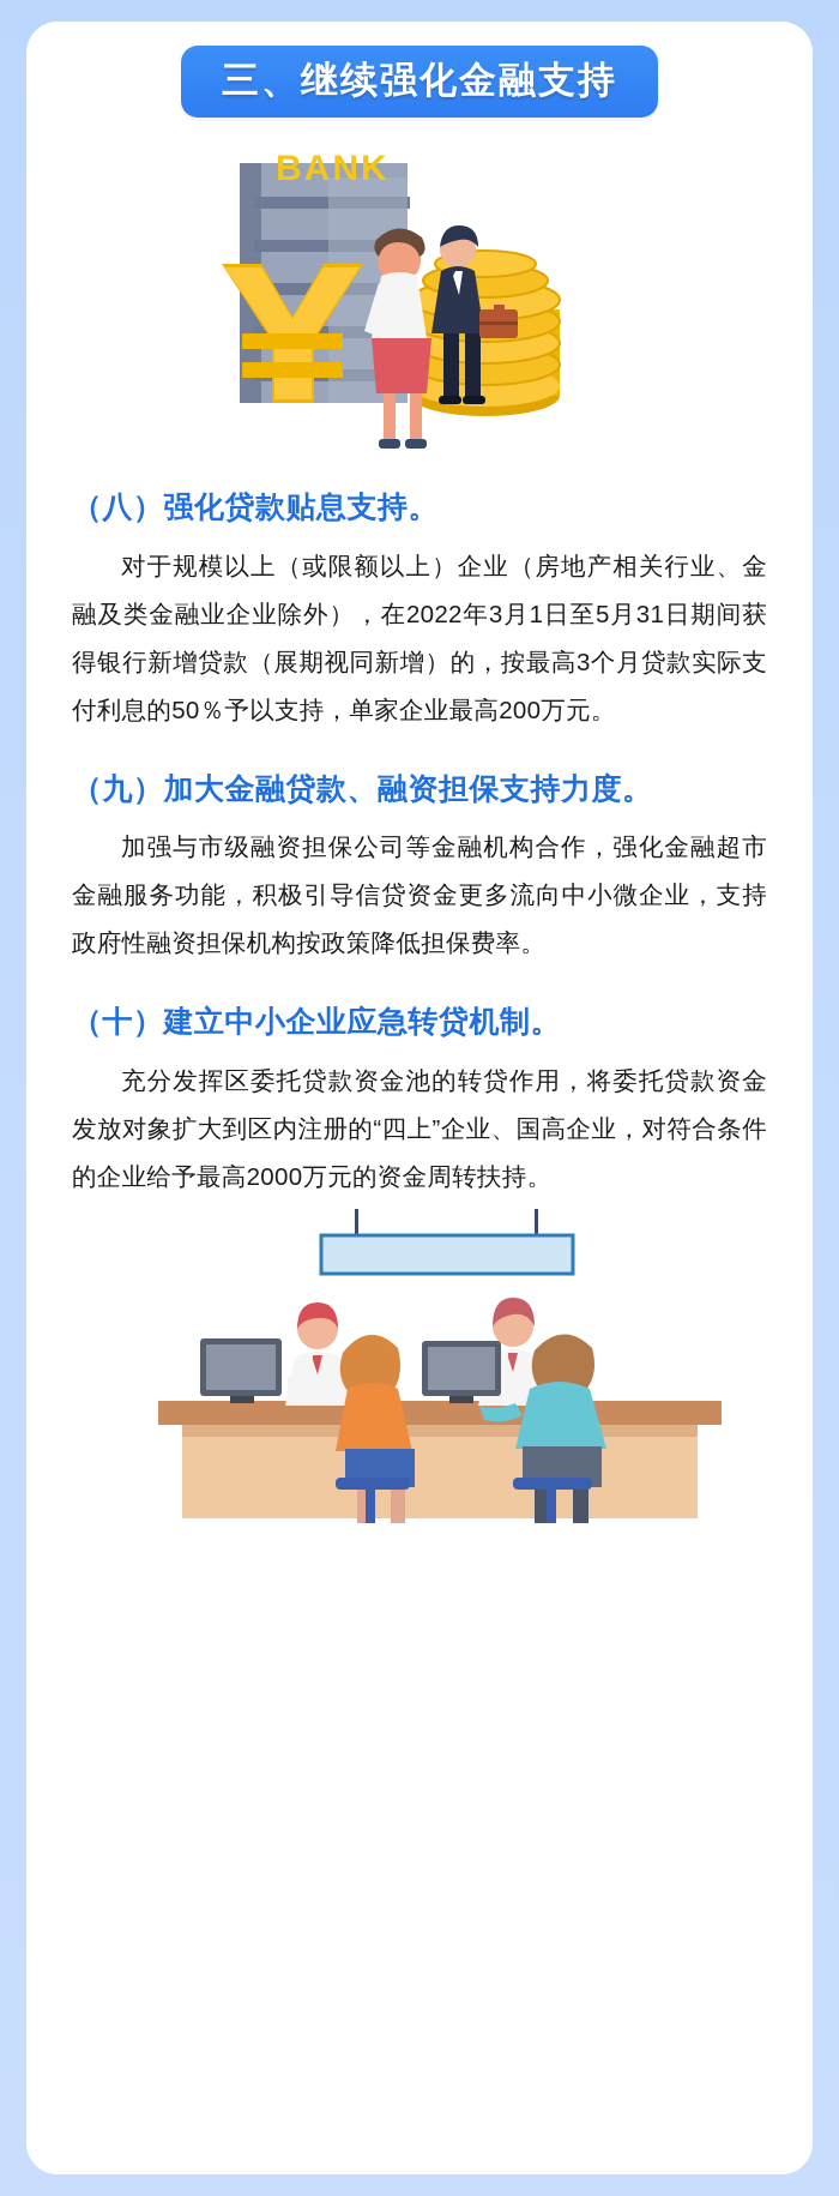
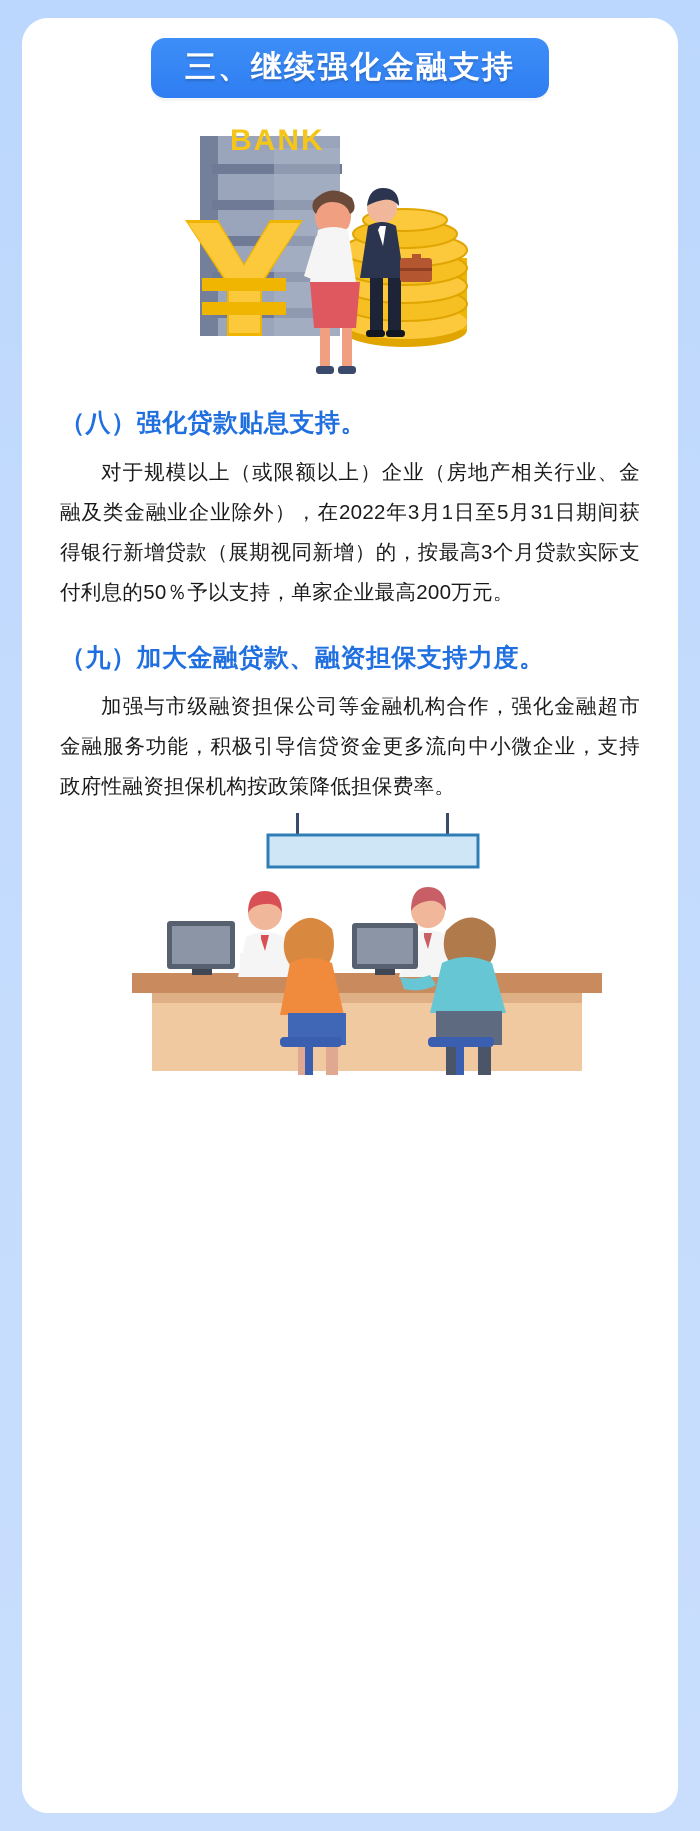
  三、继续强化金融支持
  BANK
  （八）强化贷款贴息支持。
  对于规模以上（或限额以上）企业（房地产相关行业、金融及类金融业企业除外），在2022年3月1日至5月31日期间获得银行新增贷款（展期视同新增）的，按最高3个月贷款实际支付利息的50％予以支持，单家企业最高200万元。
  （九）加大金融贷款、融资担保支持力度。
  加强与市级融资担保公司等金融机构合作，强化金融超市金融服务功能，积极引导信贷资金更多流向中小微企业，支持政府性融资担保机构按政策降低担保费率。
- （十）建立中小企业应急转贷机制。
- 充分发挥区委托贷款资金池的转贷作用，将委托贷款资金发放对象扩大到区内注册的“四上”企业、国高企业，对符合条件的企业给予最高2000万元的资金周转扶持。
